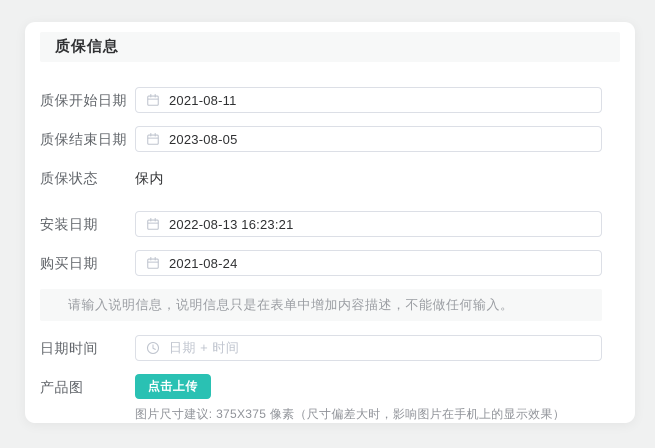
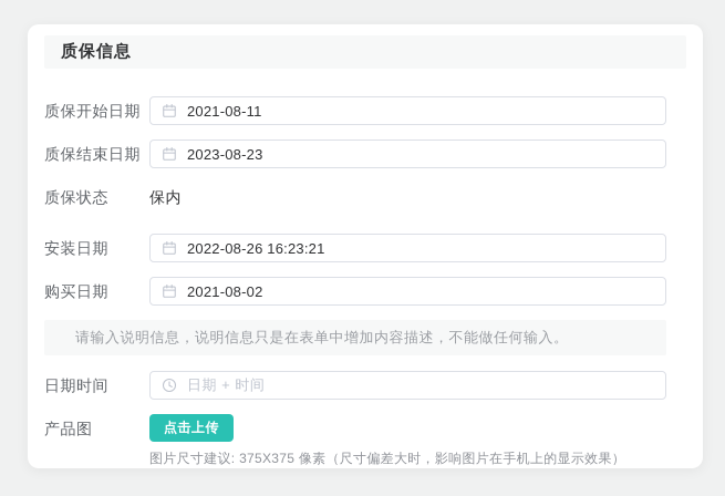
  质保信息
  质保开始日期
  2021-08-11
  质保结束日期
- 2023-08-05
+ 2023-08-23
  质保状态
  保内
  安装日期
- 2022-08-13 16:23:21
+ 2022-08-26 16:23:21
  购买日期
- 2021-08-24
+ 2021-08-02
  请输入说明信息，说明信息只是在表单中增加内容描述，不能做任何输入。
  日期时间
  日期 + 时间
  产品图
  点击上传
  图片尺寸建议: 375X375 像素（尺寸偏差大时，影响图片在手机上的显示效果）
